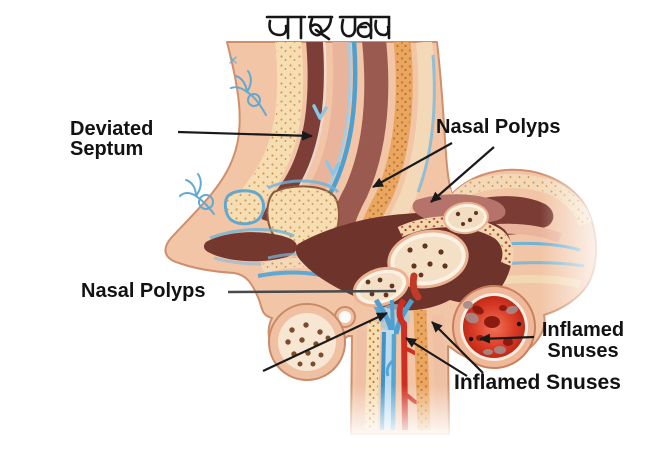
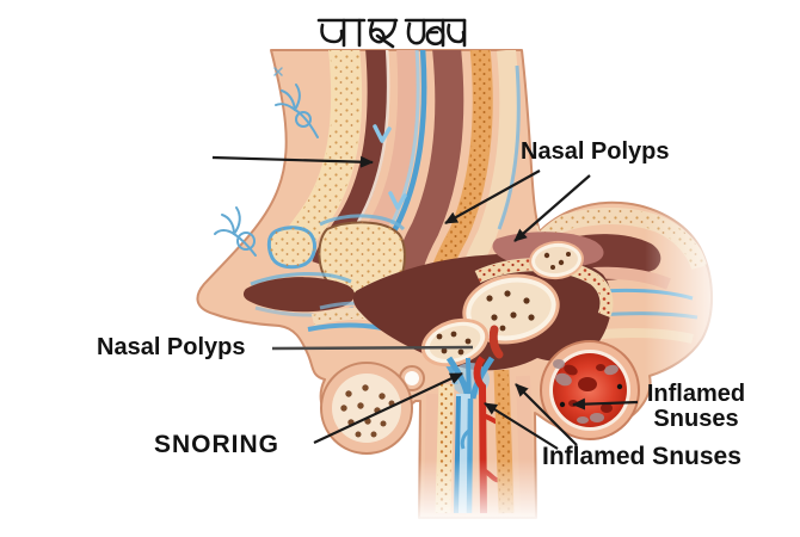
  নাক গঠন
- Deviated Septum
  Nasal Polyps
  Nasal Polyps
+ SNORING
  Inflamed Snuses
  Inflamed Snuses
